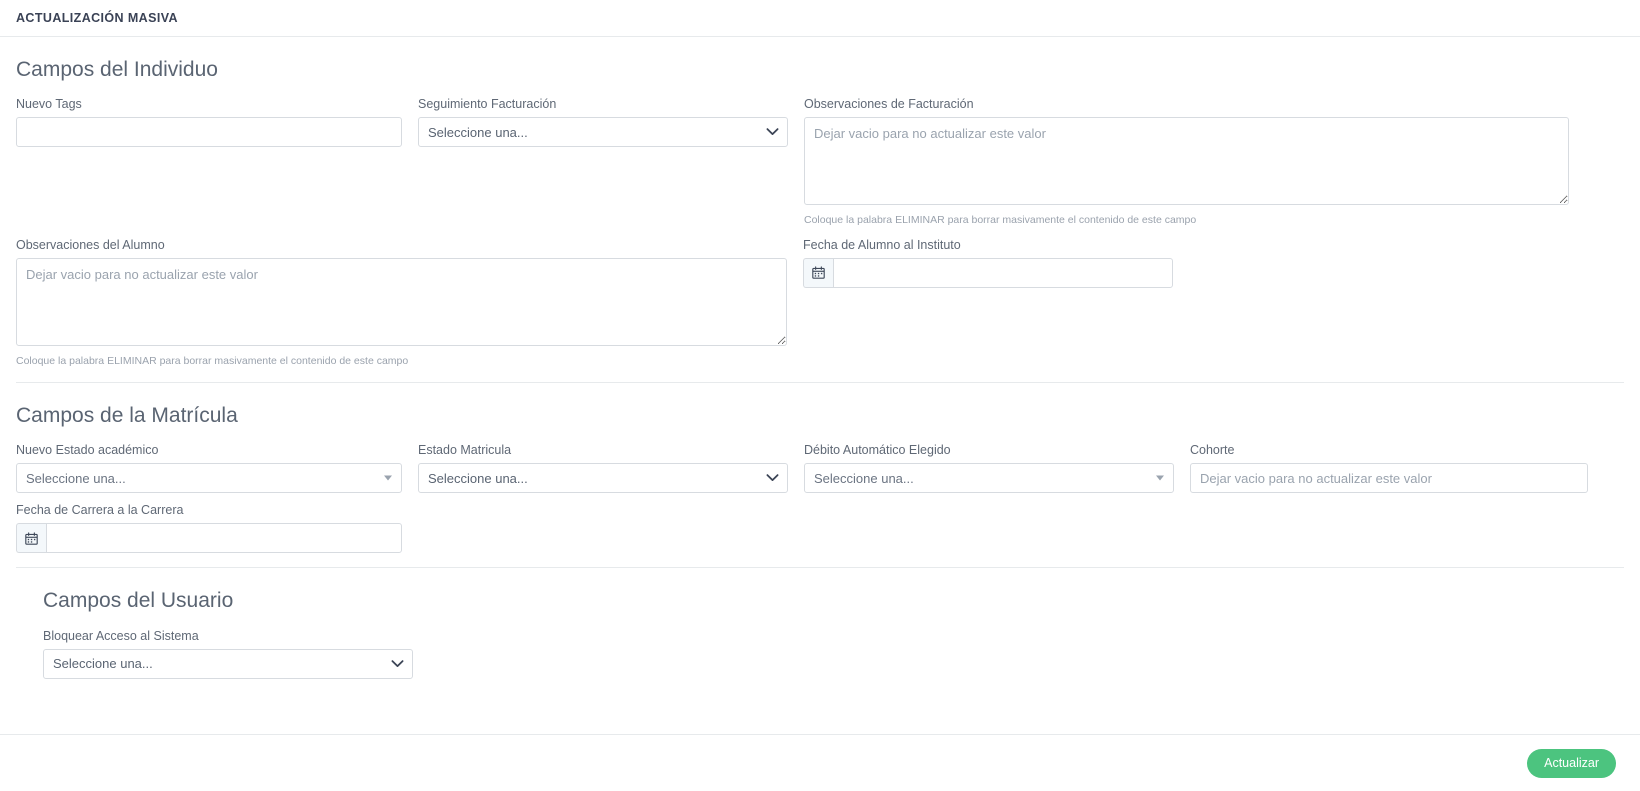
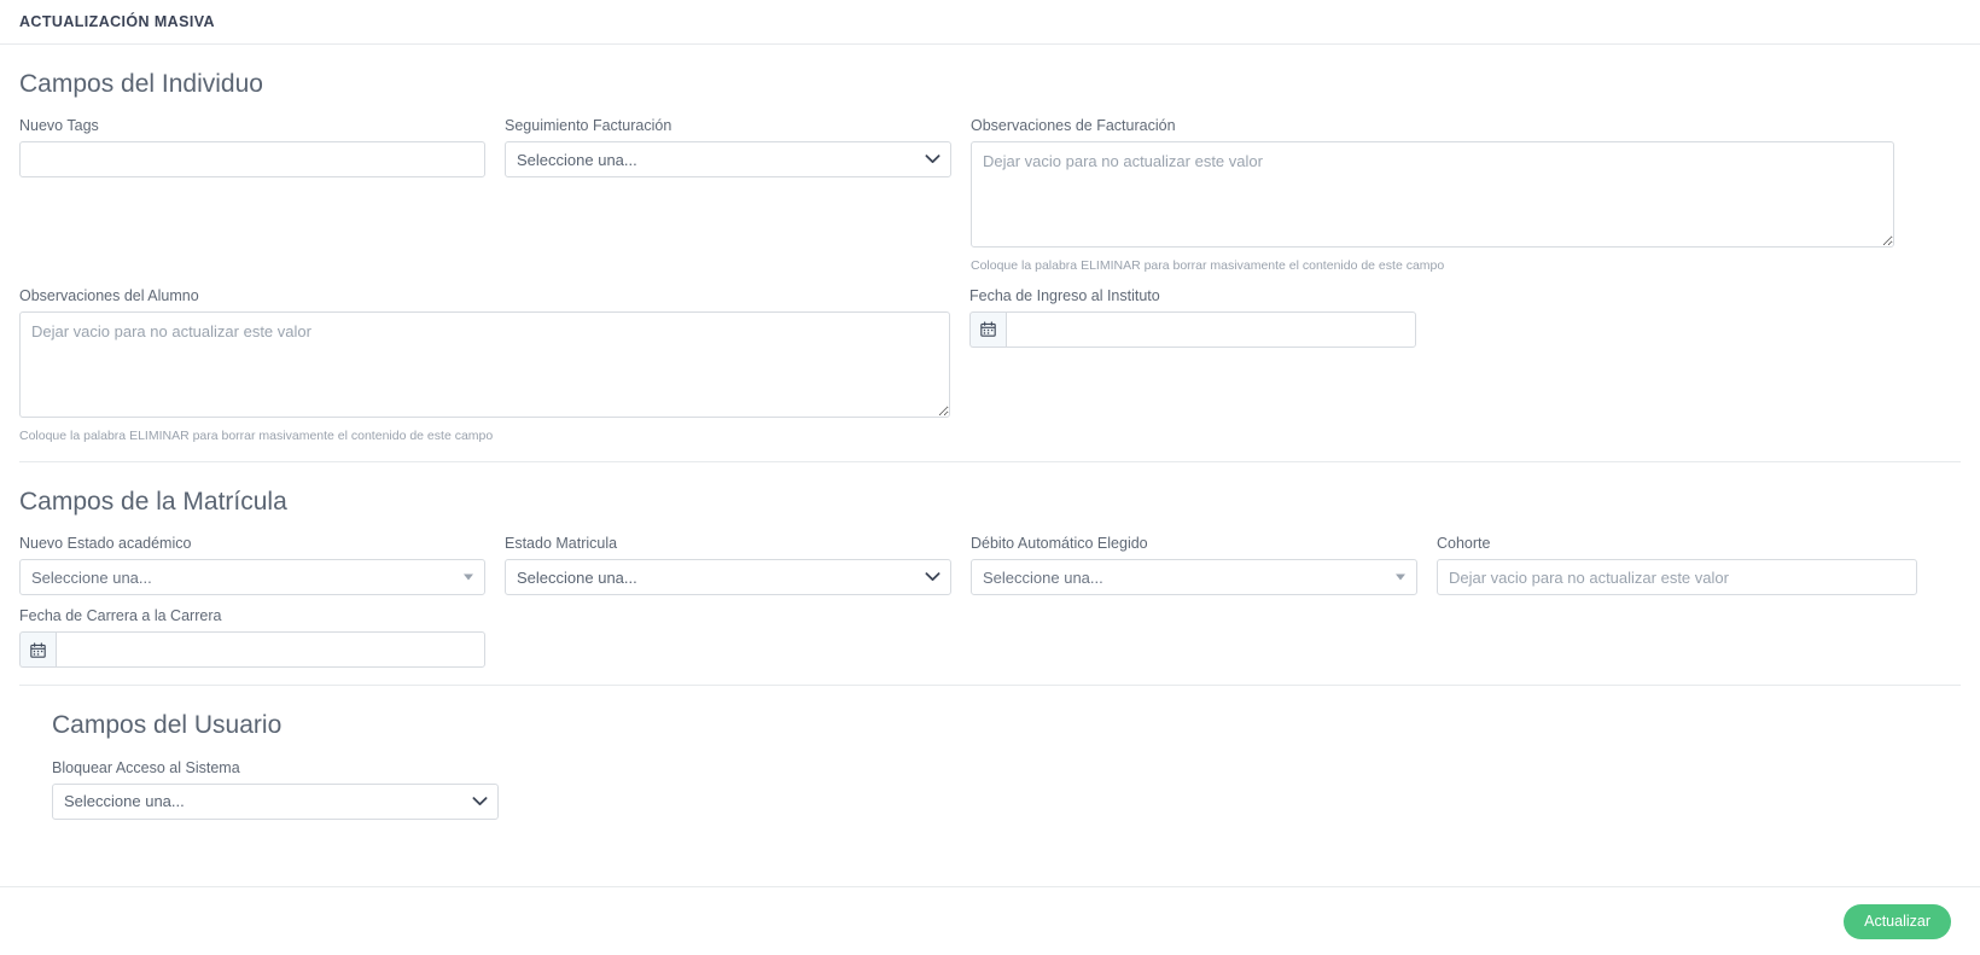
  ACTUALIZACIÓN MASIVA
  Campos del Individuo
  Nuevo Tags
  Seguimiento Facturación
  Seleccione una...
  Observaciones de Facturación
  Dejar vacio para no actualizar este valor
  Coloque la palabra ELIMINAR para borrar masivamente el contenido de este campo
  Observaciones del Alumno
  Dejar vacio para no actualizar este valor
  Coloque la palabra ELIMINAR para borrar masivamente el contenido de este campo
- Fecha de Alumno al Instituto
+ Fecha de Ingreso al Instituto
  Campos de la Matrícula
  Nuevo Estado académico
  Seleccione una...
  Estado Matricula
  Seleccione una...
  Débito Automático Elegido
  Seleccione una...
  Cohorte
  Dejar vacio para no actualizar este valor
  Fecha de Carrera a la Carrera
  Campos del Usuario
  Bloquear Acceso al Sistema
  Seleccione una...
  Actualizar
